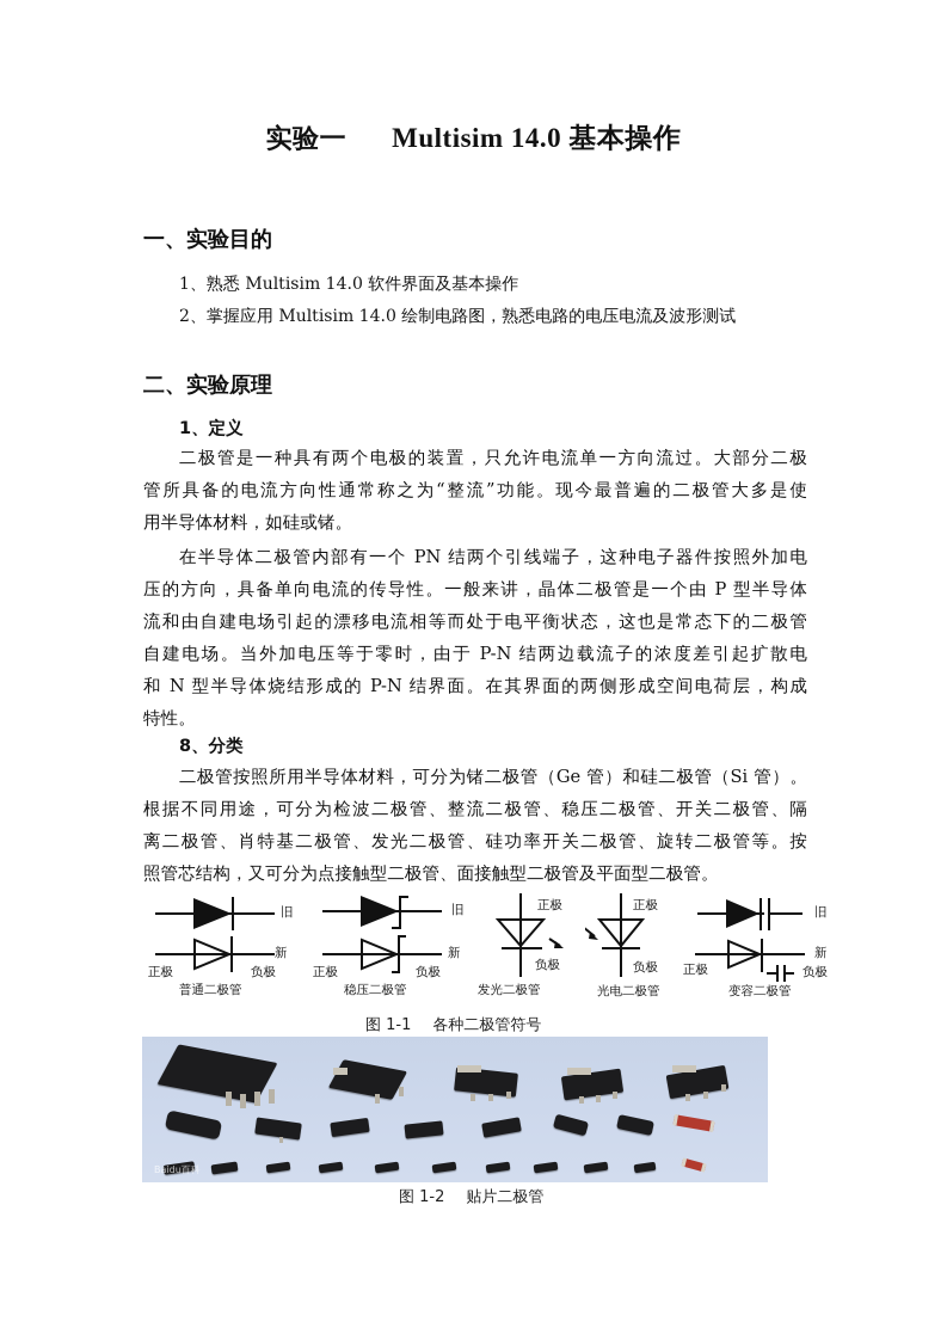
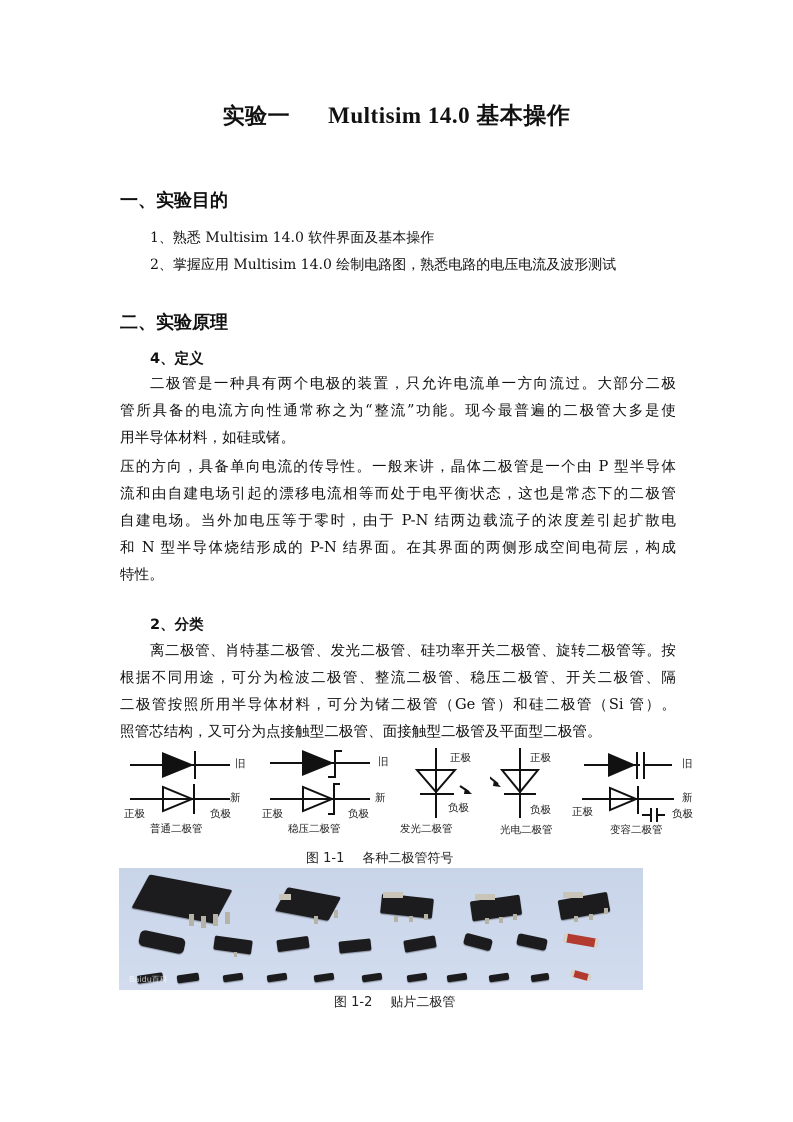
  实验一 Multisim 14.0 基本操作
  一、实验目的
  1、熟悉 Multisim 14.0 软件界面及基本操作
  2、掌握应用 Multisim 14.0 绘制电路图，熟悉电路的电压电流及波形测试
  二、实验原理
- 1、定义
+ 4、定义
  二极管是一种具有两个电极的装置，只允许电流单一方向流过。大部分二极
  管所具备的电流方向性通常称之为“整流”功能。现今最普遍的二极管大多是使
  用半导体材料，如硅或锗。
- 在半导体二极管内部有一个 PN 结两个引线端子，这种电子器件按照外加电
  压的方向，具备单向电流的传导性。一般来讲，晶体二极管是一个由 P 型半导体
  流和由自建电场引起的漂移电流相等而处于电平衡状态，这也是常态下的二极管
  自建电场。当外加电压等于零时，由于 P-N 结两边载流子的浓度差引起扩散电
  和 N 型半导体烧结形成的 P-N 结界面。在其界面的两侧形成空间电荷层，构成
  特性。
- 8、分类
+ 2、分类
- 二极管按照所用半导体材料，可分为锗二极管（Ge 管）和硅二极管（Si 管）。
+ 离二极管、肖特基二极管、发光二极管、硅功率开关二极管、旋转二极管等。按
  根据不同用途，可分为检波二极管、整流二极管、稳压二极管、开关二极管、隔
- 离二极管、肖特基二极管、发光二极管、硅功率开关二极管、旋转二极管等。按
+ 二极管按照所用半导体材料，可分为锗二极管（Ge 管）和硅二极管（Si 管）。
  照管芯结构，又可分为点接触型二极管、面接触型二极管及平面型二极管。
  旧
  新
  正极
  负极
  普通二极管
  旧
  新
  正极
  负极
  稳压二极管
  正极
  负极
  发光二极管
  正极
  负极
  光电二极管
  旧
  新
  正极
  负极
  变容二极管
  图 1-1 各种二极管符号
  Baidu百科
  图 1-2 贴片二极管
